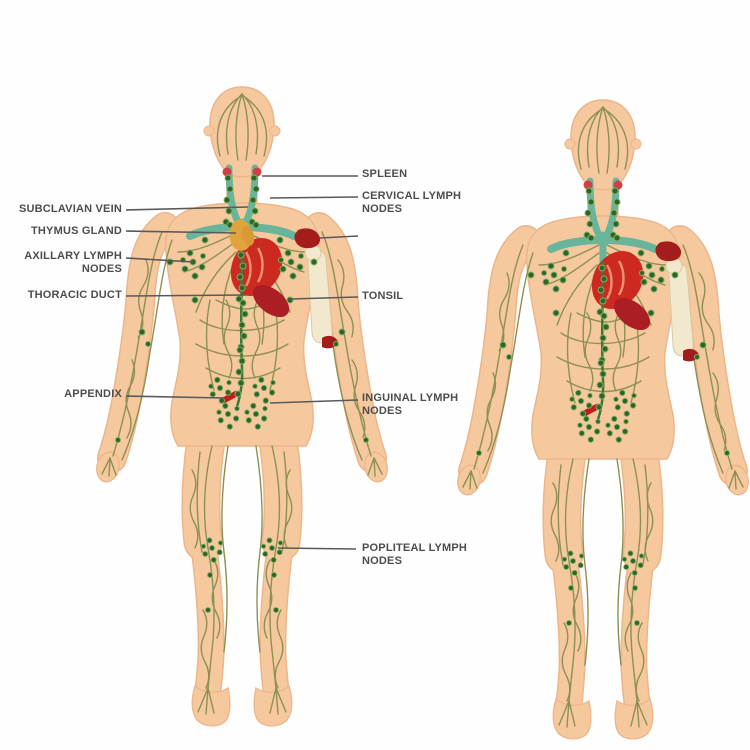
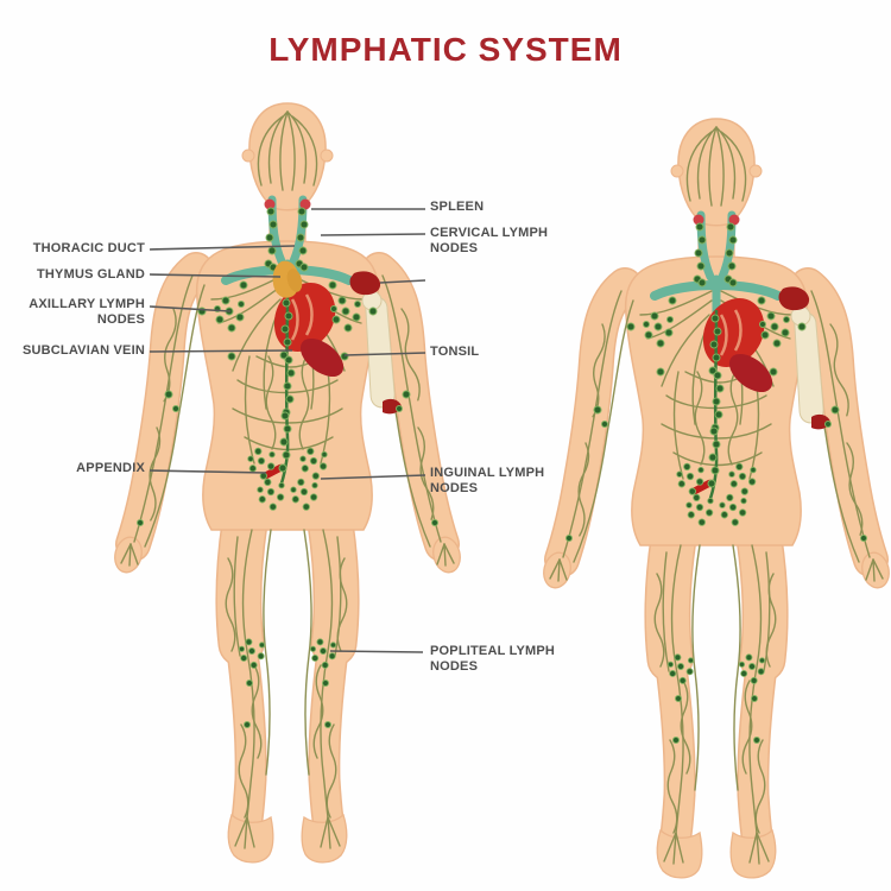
+ LYMPHATIC SYSTEM
- SUBCLAVIAN VEIN
+ THORACIC DUCT
  THYMUS GLAND
  AXILLARY LYMPH
  NODES
- THORACIC DUCT
+ SUBCLAVIAN VEIN
  APPENDIX
  SPLEEN
  CERVICAL LYMPH
  NODES
  TONSIL
  INGUINAL LYMPH
  NODES
  POPLITEAL LYMPH
  NODES
